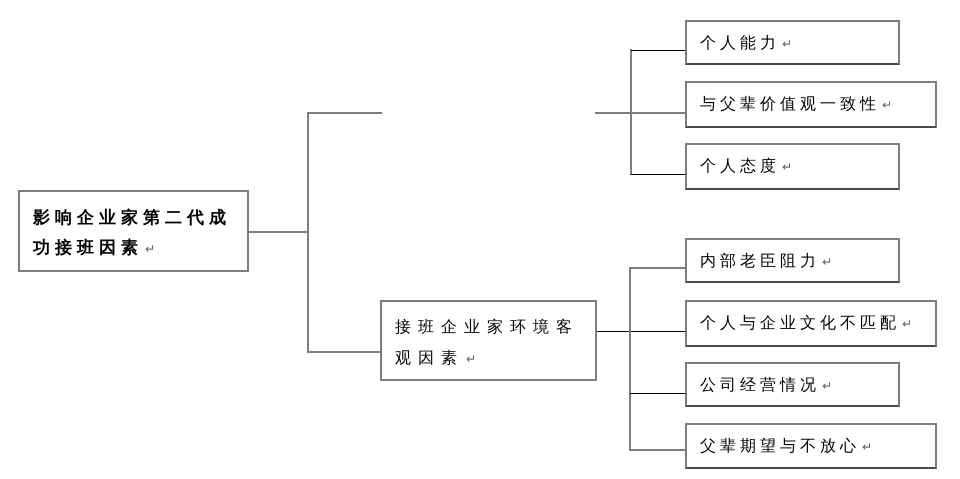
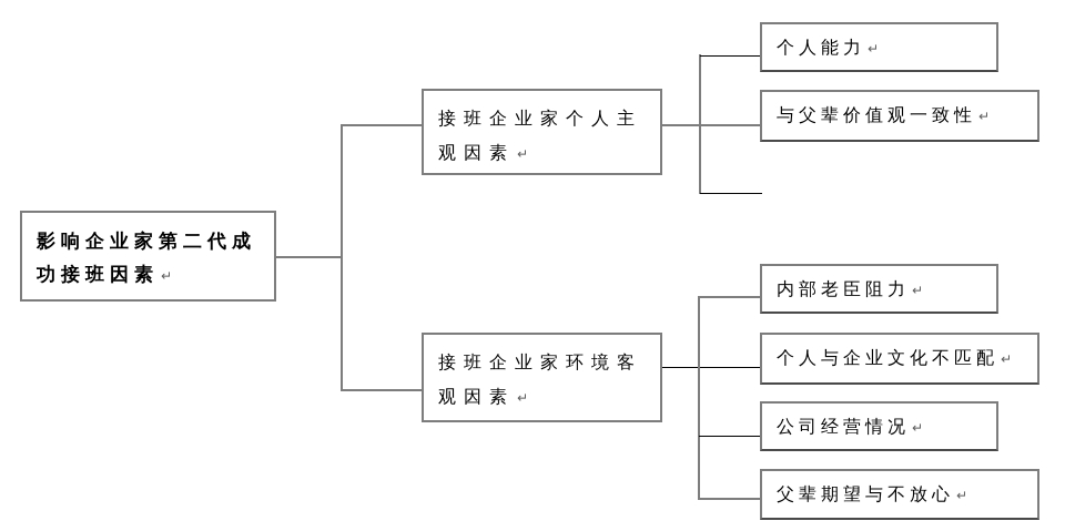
  影响企业家第二代成功接班因素 ↵
+ 接班企业家个人主观因素 ↵
  接班企业家环境客观因素 ↵
  个人能力 ↵
  与父辈价值观一致性 ↵
- 个人态度 ↵
  内部老臣阻力 ↵
  个人与企业文化不匹配 ↵
  公司经营情况 ↵
  父辈期望与不放心 ↵
